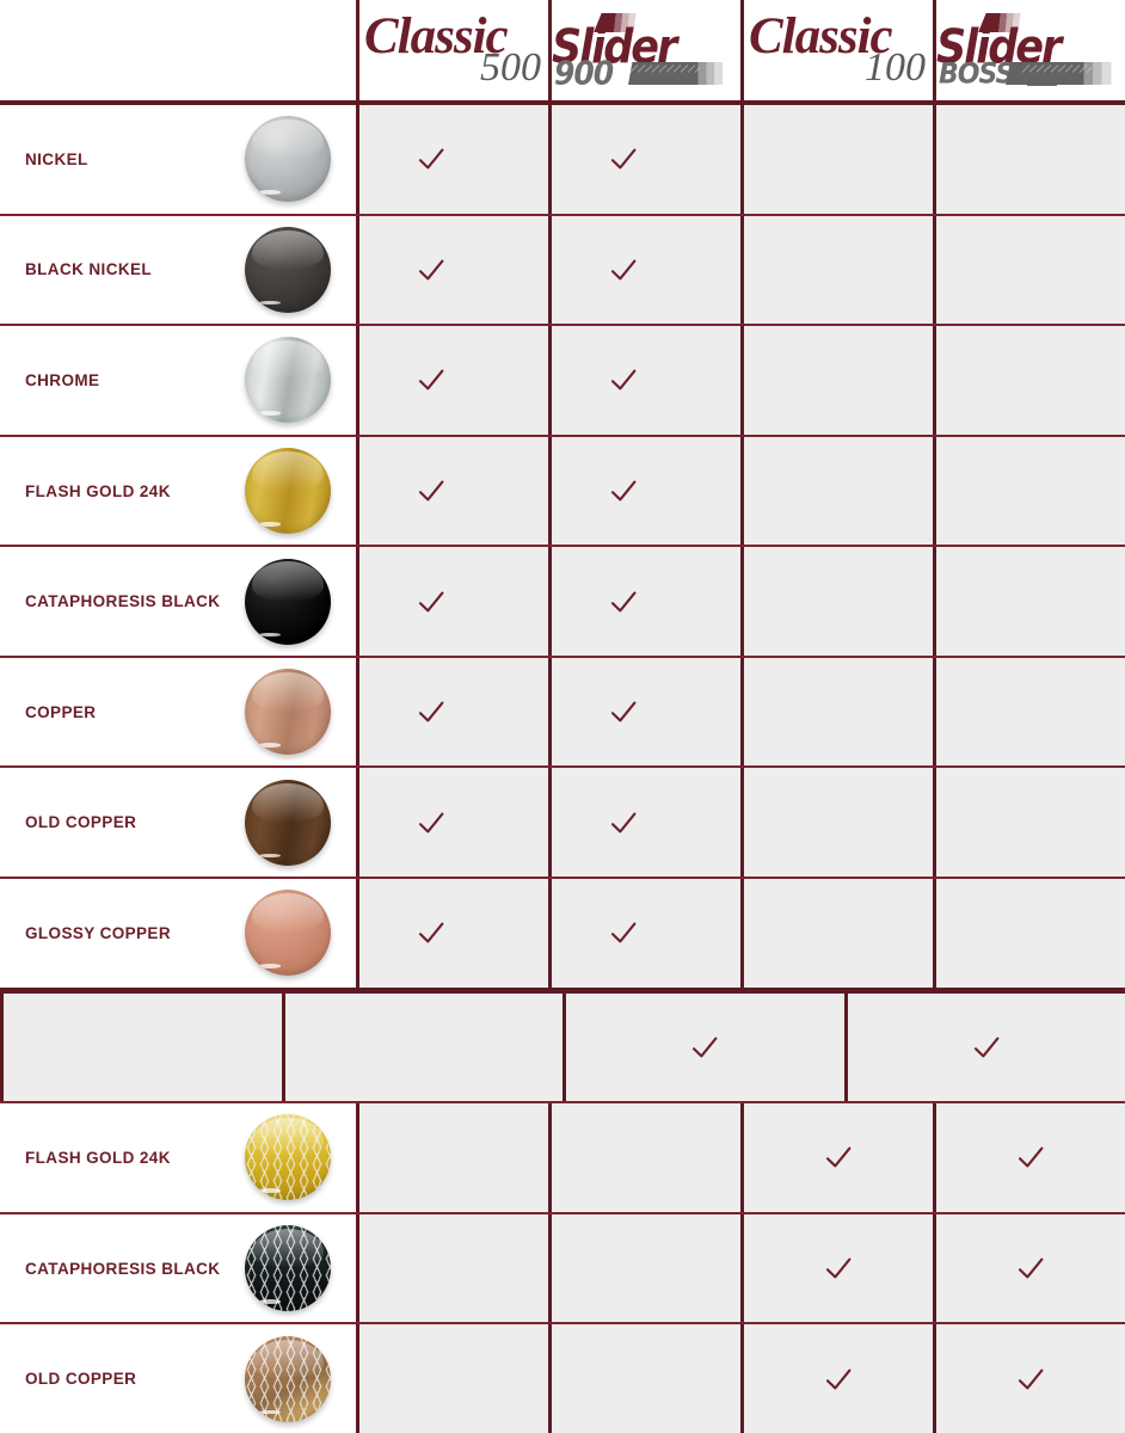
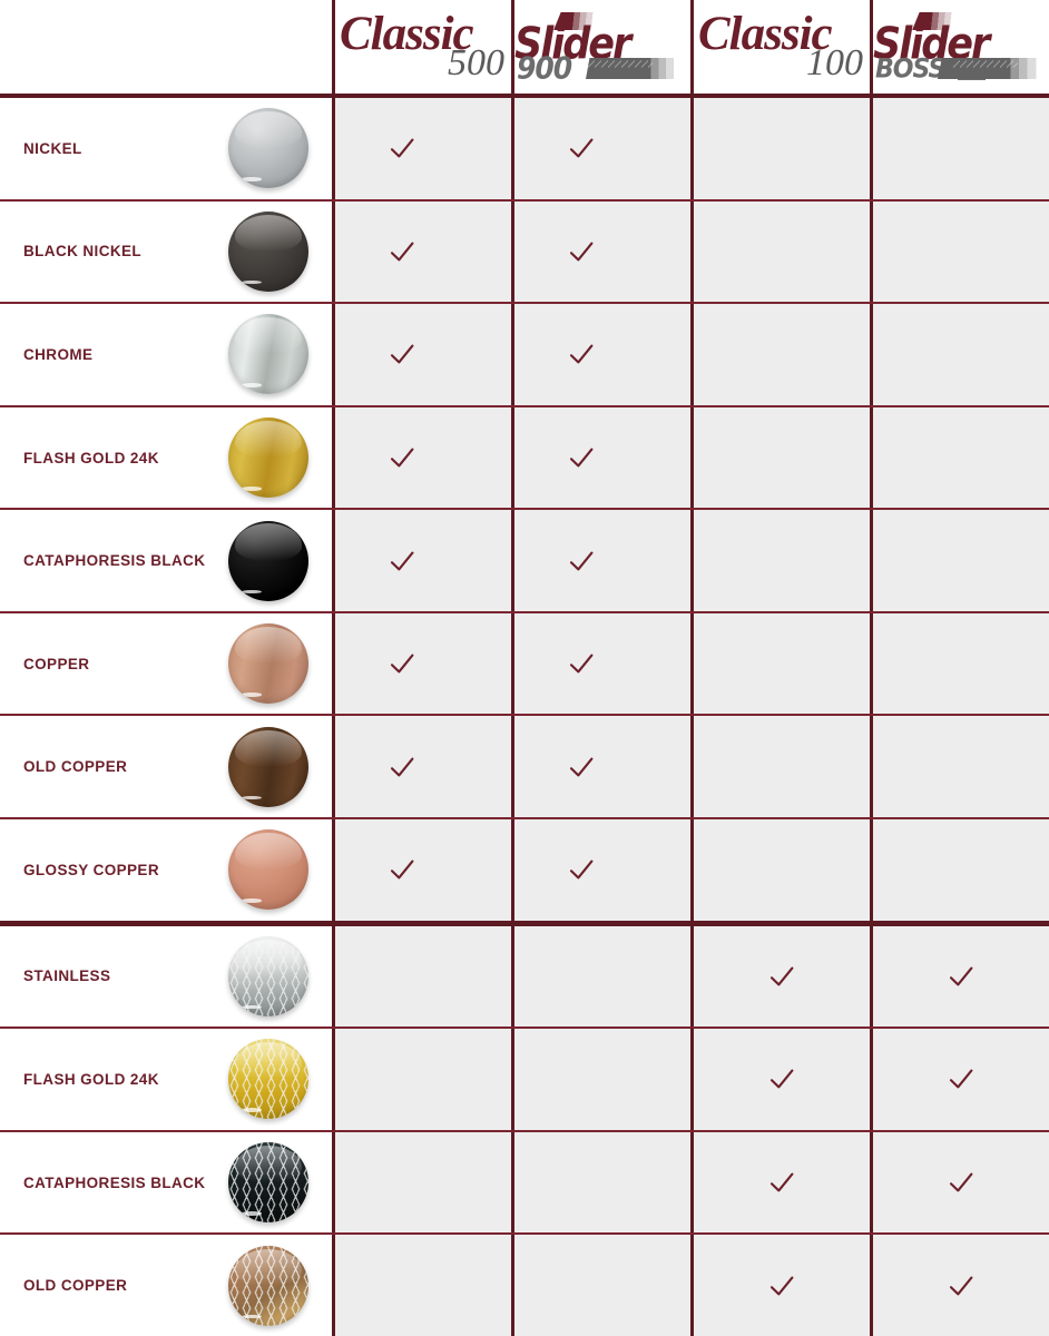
  Classic
  500
  Slider
  900
  Classic
  100
  Slider
  BOSS
  NICKEL
  BLACK NICKEL
  CHROME
  FLASH GOLD 24K
  CATAPHORESIS BLACK
  COPPER
  OLD COPPER
  GLOSSY COPPER
+ STAINLESS
  FLASH GOLD 24K
  CATAPHORESIS BLACK
  OLD COPPER
